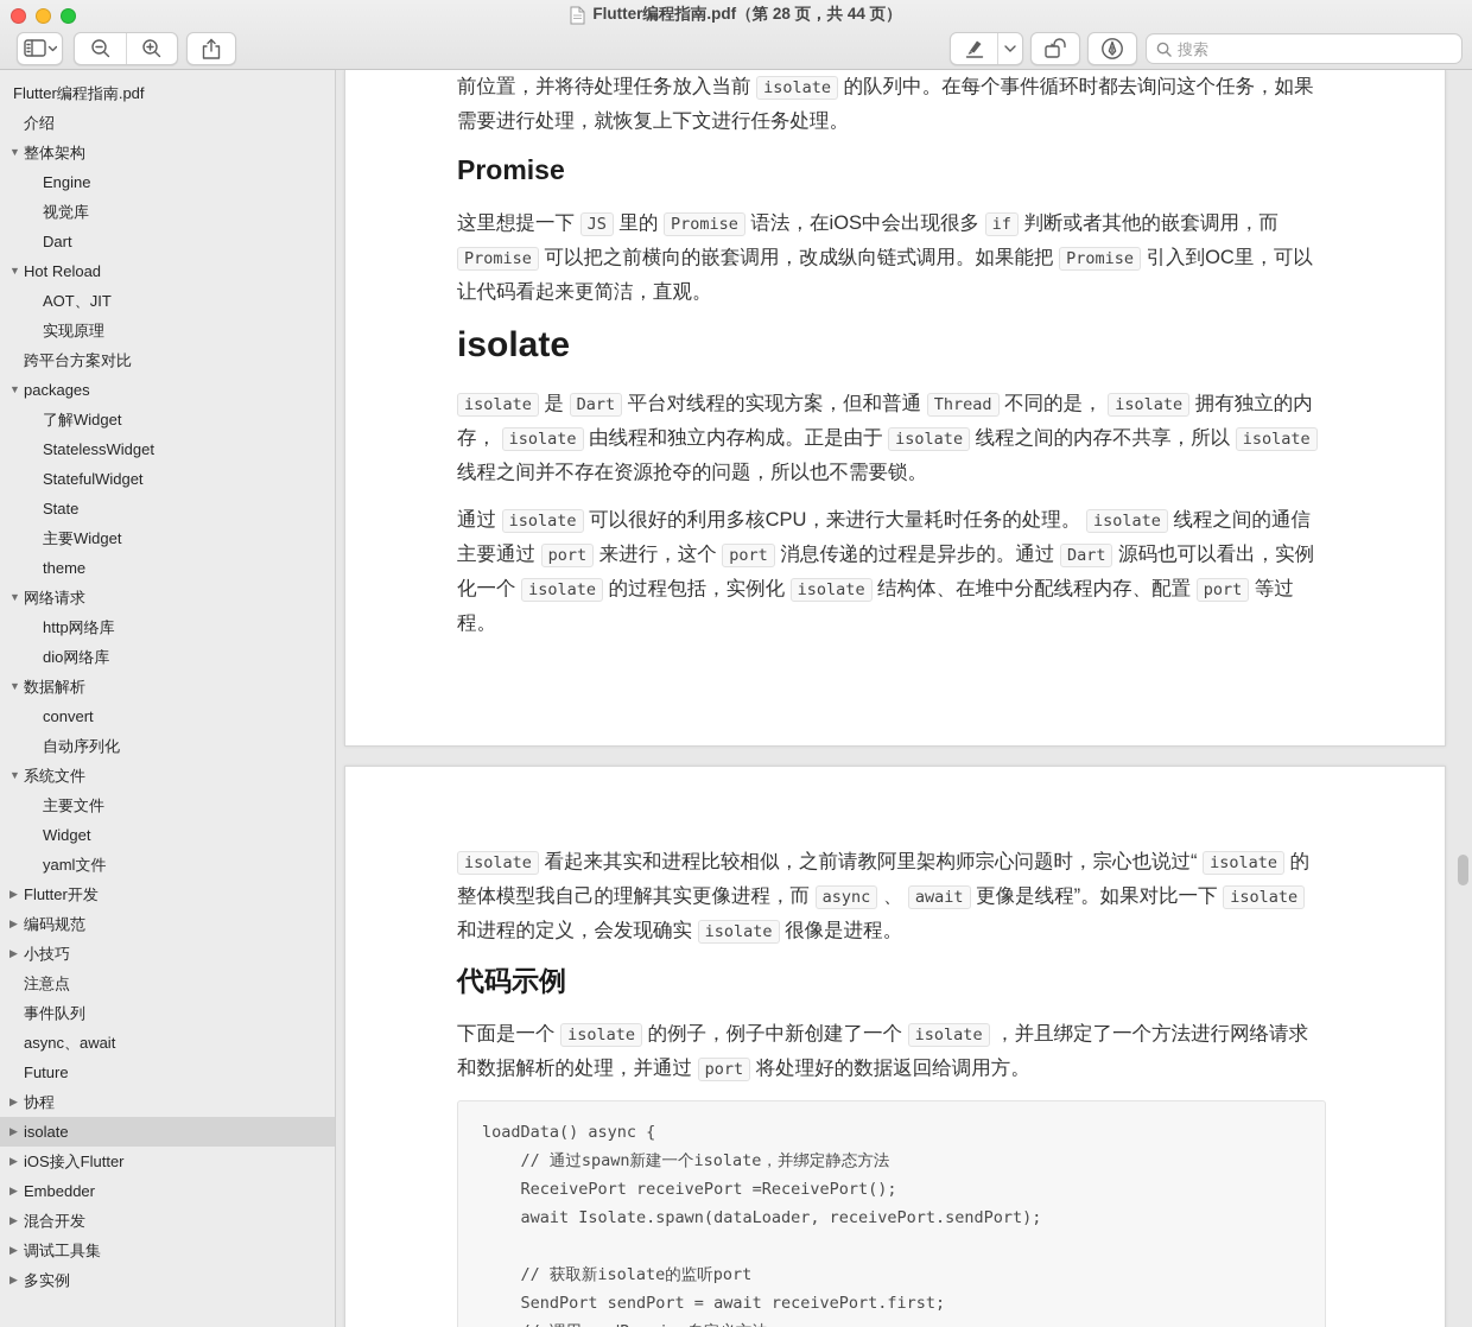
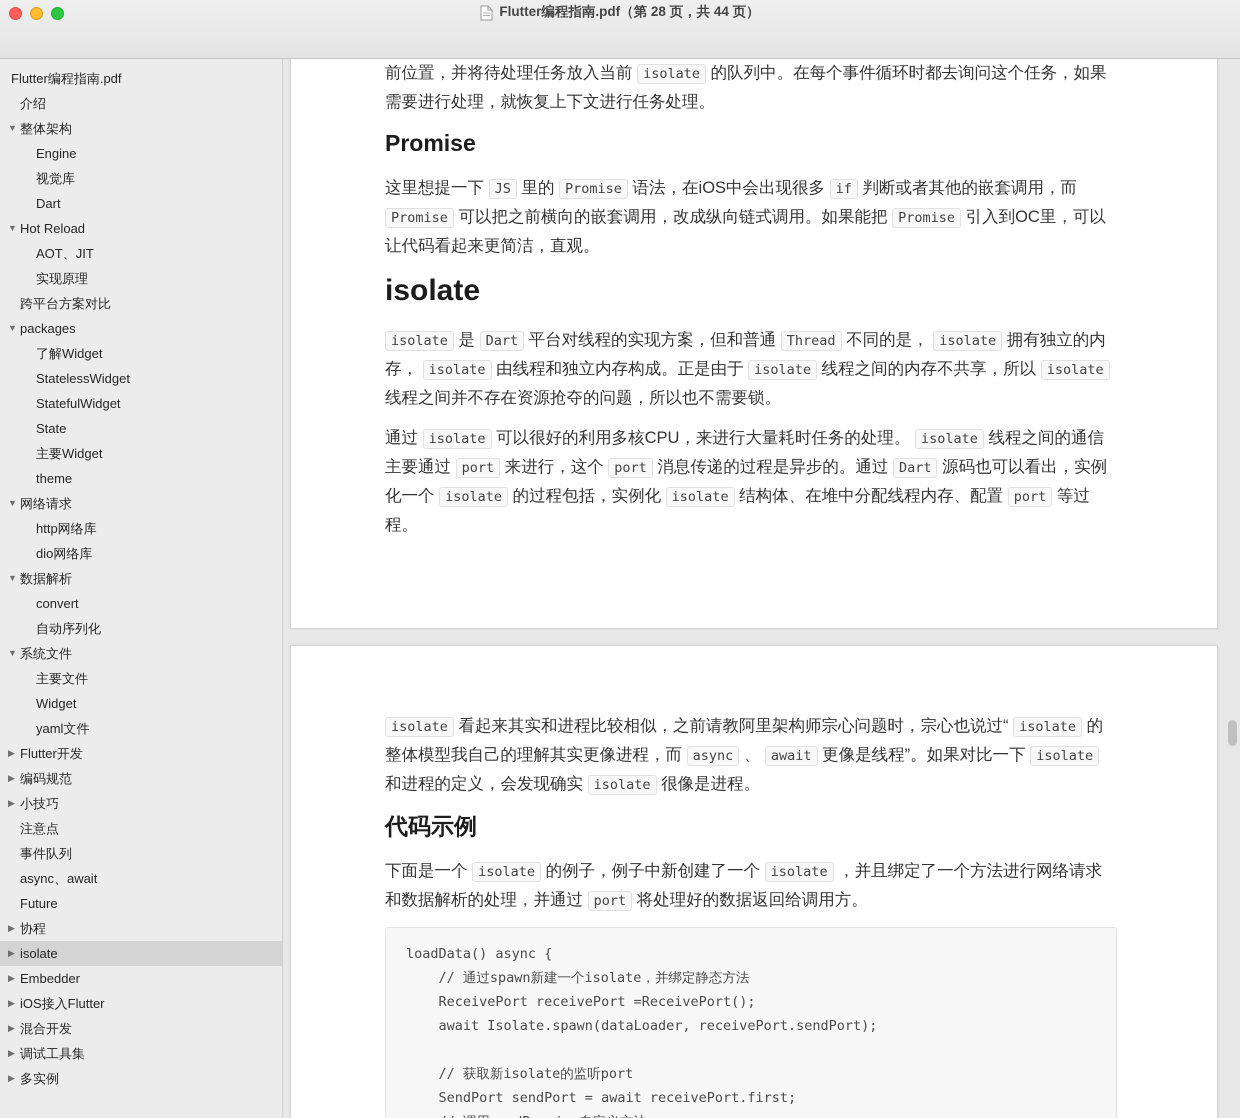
  Flutter编程指南.pdf（第 28 页，共 44 页）
- 搜索
  Flutter编程指南.pdf
  介绍
  ▼
  整体架构
  Engine
  视觉库
  Dart
  ▼
  Hot Reload
  AOT、JIT
  实现原理
  跨平台方案对比
  ▼
  packages
  了解Widget
  StatelessWidget
  StatefulWidget
  State
  主要Widget
  theme
  ▼
  网络请求
  http网络库
  dio网络库
  ▼
  数据解析
  convert
  自动序列化
  ▼
  系统文件
  主要文件
  Widget
  yaml文件
  ▶
  Flutter开发
  ▶
  编码规范
  ▶
  小技巧
  注意点
  事件队列
  async、await
  Future
  ▶
  协程
  ▶
  isolate
  ▶
- iOS接入Flutter
+ Embedder
  ▶
- Embedder
+ iOS接入Flutter
  ▶
  混合开发
  ▶
  调试工具集
  ▶
  多实例
  前位置，并将待处理任务放入当前 isolate 的队列中。在每个事件循环时都去询问这个任务，如果需要进行处理，就恢复上下文进行任务处理。
  Promise
  这里想提一下 JS 里的 Promise 语法，在iOS中会出现很多 if 判断或者其他的嵌套调用，而 Promise 可以把之前横向的嵌套调用，改成纵向链式调用。如果能把 Promise 引入到OC里，可以让代码看起来更简洁，直观。
  isolate
  isolate 是 Dart 平台对线程的实现方案，但和普通 Thread 不同的是， isolate 拥有独立的内存， isolate 由线程和独立内存构成。正是由于 isolate 线程之间的内存不共享，所以 isolate 线程之间并不存在资源抢夺的问题，所以也不需要锁。
  通过 isolate 可以很好的利用多核CPU，来进行大量耗时任务的处理。 isolate 线程之间的通信主要通过 port 来进行，这个 port 消息传递的过程是异步的。通过 Dart 源码也可以看出，实例化一个 isolate 的过程包括，实例化 isolate 结构体、在堆中分配线程内存、配置 port 等过程。
  isolate 看起来其实和进程比较相似，之前请教阿里架构师宗心问题时，宗心也说过“ isolate 的整体模型我自己的理解其实更像进程，而 async 、 await 更像是线程”。如果对比一下 isolate 和进程的定义，会发现确实 isolate 很像是进程。
  代码示例
  下面是一个 isolate 的例子，例子中新创建了一个 isolate ，并且绑定了一个方法进行网络请求和数据解析的处理，并通过 port 将处理好的数据返回给调用方。
  loadData() async {
  // 通过spawn新建一个isolate，并绑定静态方法
  ReceivePort receivePort =ReceivePort();
  await Isolate.spawn(dataLoader, receivePort.sendPort);
  // 获取新isolate的监听port
  SendPort sendPort = await receivePort.first;
